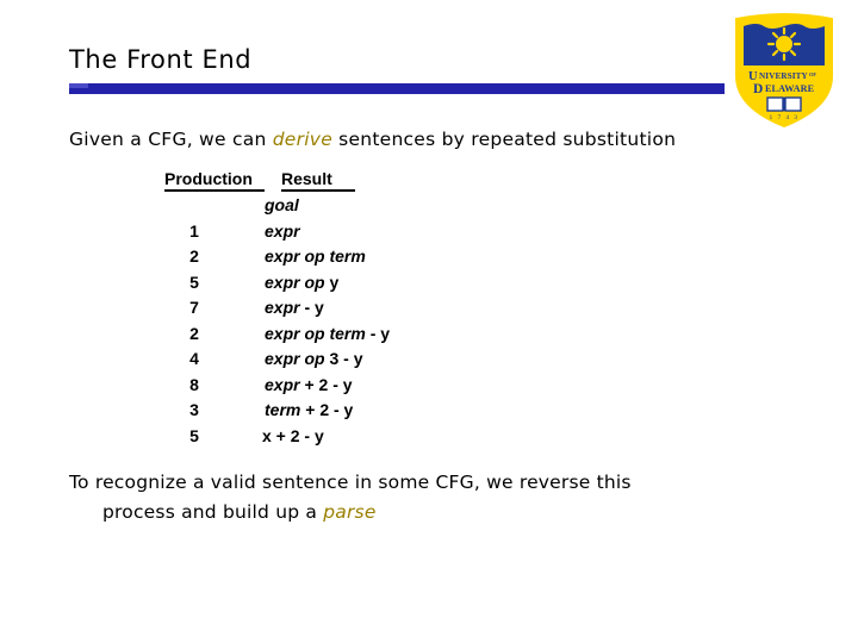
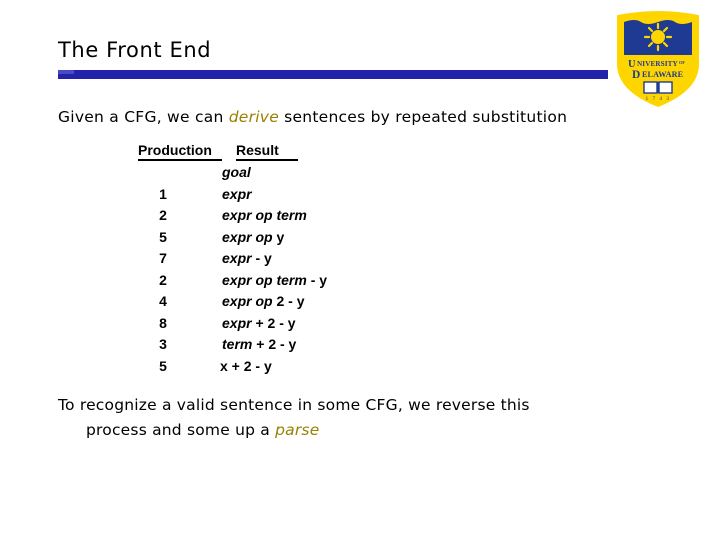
  The Front End
  U
  NIVERSITY
  D
  ELAWARE
  Given a CFG, we can derive sentences by repeated substitution
  Production
  Result
  goal
  1
  expr
  2
  expr op term
  5
  expr op y
  7
  expr - y
  2
  expr op term - y
  4
- expr op 3 - y
+ expr op 2 - y
  8
  expr + 2 - y
  3
  term + 2 - y
  5
  x + 2 - y
  To recognize a valid sentence in some CFG, we reverse this
- process and build up a parse
+ process and some up a parse
